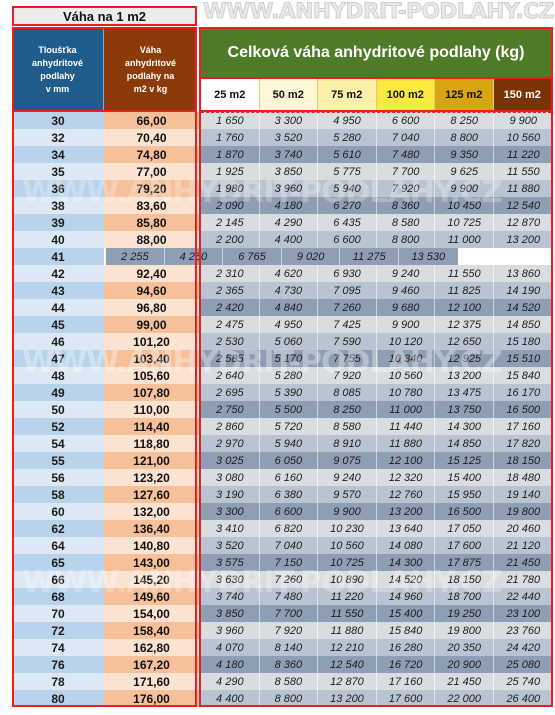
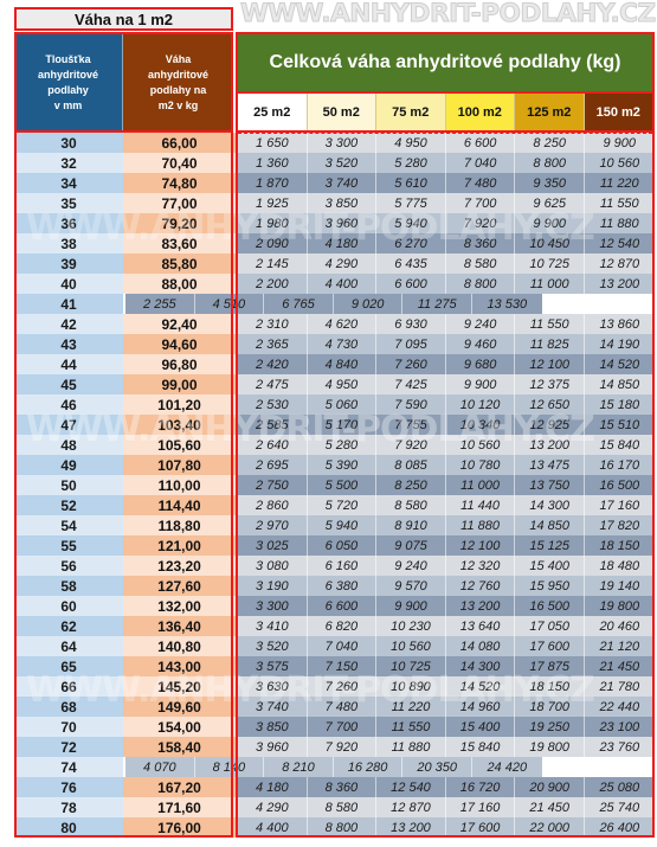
  WWW.ANHYDRIT-PODLAHY.CZ
  Váha na 1 m2
  Tloušťka
  anhydritové
  podlahy
  v mm
  Váha
  anhydritové
  podlahy na
  m2 v kg
  Celková váha anhydritové podlahy (kg)
  25 m2
  50 m2
  75 m2
  100 m2
  125 m2
  150 m2
  30
  66,00
  1 650
  3 300
  4 950
  6 600
  8 250
  9 900
  32
  70,40
- 1 760
+ 1 360
  3 520
  5 280
  7 040
  8 800
  10 560
  34
  74,80
  1 870
  3 740
  5 610
  7 480
  9 350
  11 220
  35
  77,00
  1 925
  3 850
  5 775
  7 700
  9 625
  11 550
  36
  79,20
  1 980
  3 960
  5 940
  7 920
  9 900
  11 880
  38
  83,60
  2 090
  4 180
  6 270
  8 360
  10 450
  12 540
  39
  85,80
  2 145
  4 290
  6 435
  8 580
  10 725
  12 870
  40
  88,00
  2 200
  4 400
  6 600
  8 800
  11 000
  13 200
  41
  2 255
- 4 260
+ 4 510
  6 765
  9 020
  11 275
  13 530
  42
  92,40
  2 310
  4 620
  6 930
  9 240
  11 550
  13 860
  43
  94,60
  2 365
  4 730
  7 095
  9 460
  11 825
  14 190
  44
  96,80
  2 420
  4 840
  7 260
  9 680
  12 100
  14 520
  45
  99,00
  2 475
  4 950
  7 425
  9 900
  12 375
  14 850
  46
  101,20
  2 530
  5 060
  7 590
  10 120
  12 650
  15 180
  47
  103,40
  2 585
  5 170
  7 755
  10 340
  12 925
  15 510
  48
  105,60
  2 640
  5 280
  7 920
  10 560
  13 200
  15 840
  49
  107,80
  2 695
  5 390
  8 085
  10 780
  13 475
  16 170
  50
  110,00
  2 750
  5 500
  8 250
  11 000
  13 750
  16 500
  52
  114,40
  2 860
  5 720
  8 580
  11 440
  14 300
  17 160
  54
  118,80
  2 970
  5 940
  8 910
  11 880
  14 850
  17 820
  55
  121,00
  3 025
  6 050
  9 075
  12 100
  15 125
  18 150
  56
  123,20
  3 080
  6 160
  9 240
  12 320
  15 400
  18 480
  58
  127,60
  3 190
  6 380
  9 570
  12 760
  15 950
  19 140
  60
  132,00
  3 300
  6 600
  9 900
  13 200
  16 500
  19 800
  62
  136,40
  3 410
  6 820
  10 230
  13 640
  17 050
  20 460
  64
  140,80
  3 520
  7 040
  10 560
  14 080
  17 600
  21 120
  65
  143,00
  3 575
  7 150
  10 725
  14 300
  17 875
  21 450
  66
  145,20
  3 630
  7 260
  10 890
  14 520
  18 150
  21 780
  68
  149,60
  3 740
  7 480
  11 220
  14 960
  18 700
  22 440
  70
  154,00
  3 850
  7 700
  11 550
  15 400
  19 250
  23 100
  72
  158,40
  3 960
  7 920
  11 880
  15 840
  19 800
  23 760
  74
- 162,80
  4 070
  8 140
- 12 210
+ 8 210
  16 280
  20 350
  24 420
  76
  167,20
  4 180
  8 360
  12 540
  16 720
  20 900
  25 080
  78
  171,60
  4 290
  8 580
  12 870
  17 160
  21 450
  25 740
  80
  176,00
  4 400
  8 800
  13 200
  17 600
  22 000
  26 400
  WWW.ANHYDRIT-PODLAHY.CZ
  WWW.ANHYDRIT-PODLAHY.CZ
  WWW.ANHYDRIT-PODLAHY.CZ
